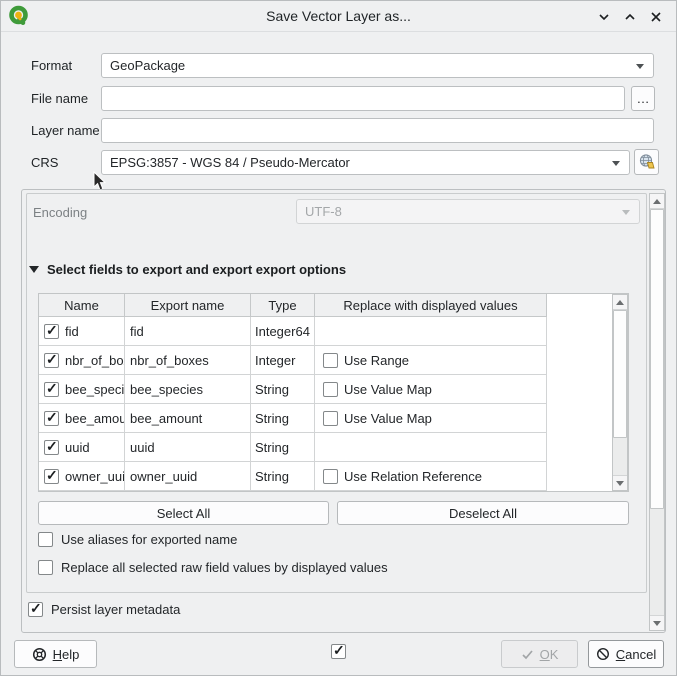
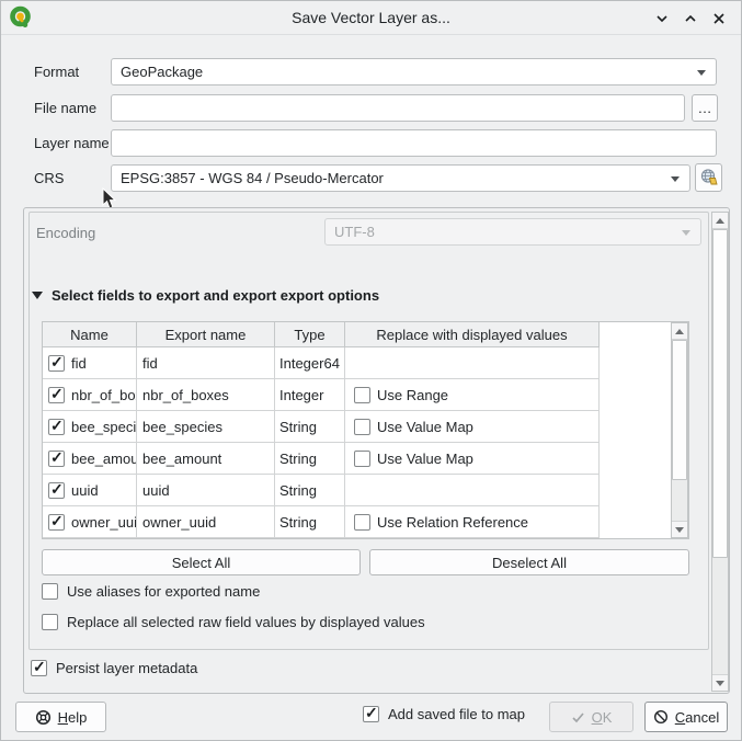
  Save Vector Layer as...
  Format
  GeoPackage
  File name
  …
  Layer name
  CRS
  EPSG:3857 - WGS 84 / Pseudo-Mercator
  Encoding
  UTF-8
  Select fields to export and export export options
  Name
  Export name
  Type
  Replace with displayed values
  fid
  fid
  Integer64
  nbr_of_bo
  nbr_of_boxes
  Integer
  Use Range
  bee_speci
  bee_species
  String
  Use Value Map
  bee_amou
  bee_amount
  String
  Use Value Map
  uuid
  uuid
  String
  owner_uui
  owner_uuid
  String
  Use Relation Reference
  Select All
  Deselect All
  Use aliases for exported name
  Replace all selected raw field values by displayed values
  Persist layer metadata
  Help
+ Add saved file to map
  OK
  Cancel
